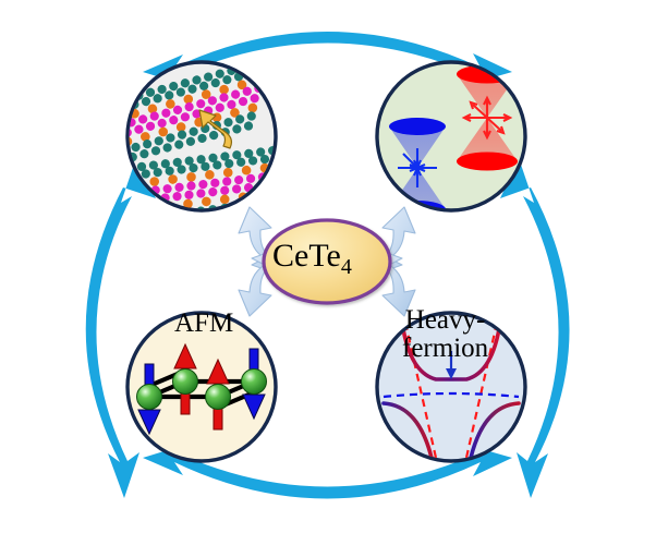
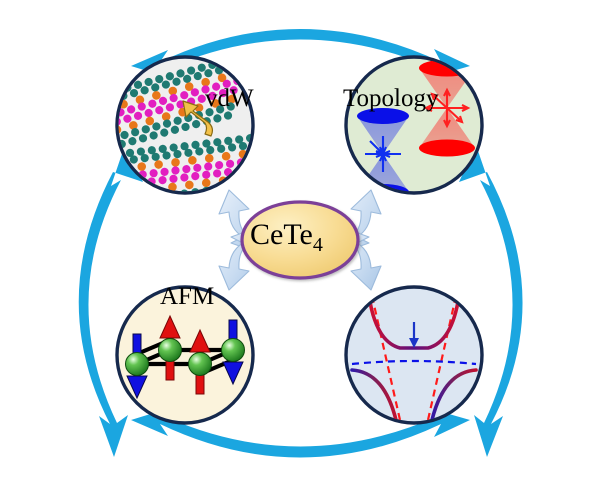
+ vdW
+ Topology
  AFM
- Heavy-
- fermion
  CeTe4
